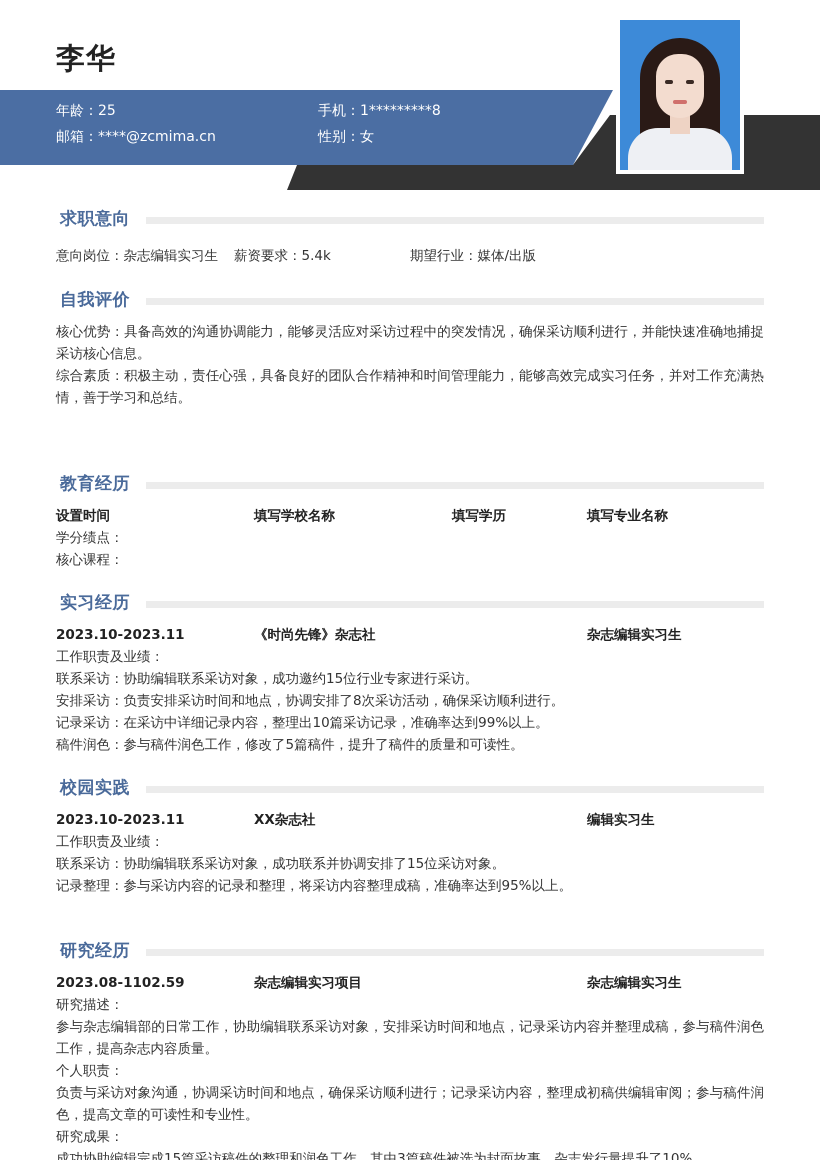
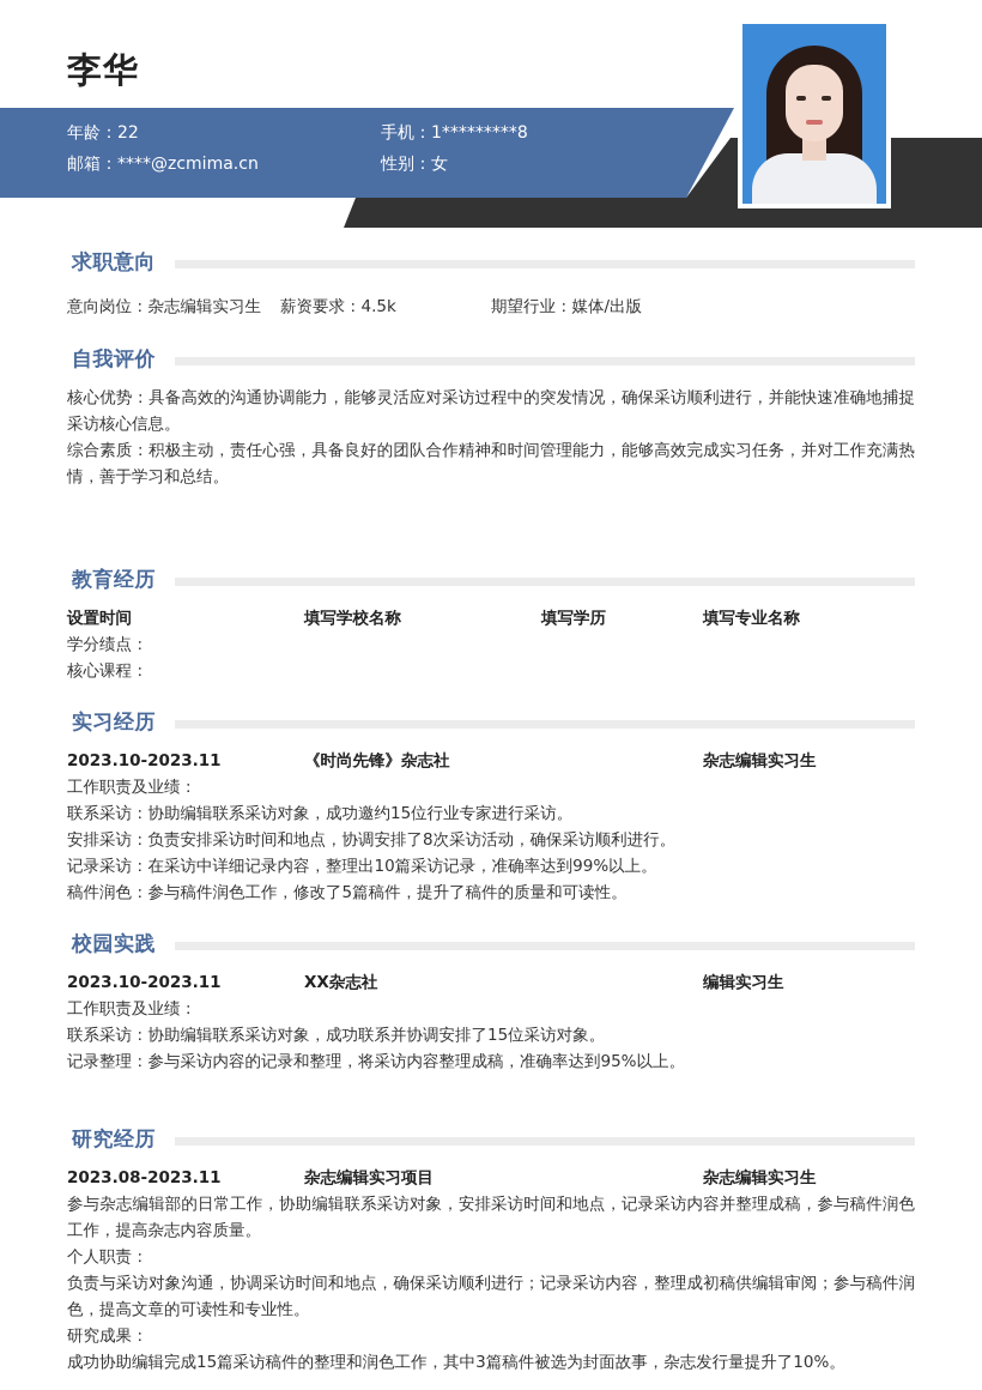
  李华
- 年龄：25
+ 年龄：22
  邮箱：****@zcmima.cn
  手机：1*********8
  性别：女
  求职意向
  意向岗位：杂志编辑实习生
- 薪资要求：5.4k
+ 薪资要求：4.5k
  期望行业：媒体/出版
  自我评价
  核心优势：具备高效的沟通协调能力，能够灵活应对采访过程中的突发情况，确保采访顺利进行，并能快速准确地捕捉采访核心信息。
  综合素质：积极主动，责任心强，具备良好的团队合作精神和时间管理能力，能够高效完成实习任务，并对工作充满热情，善于学习和总结。
  教育经历
  设置时间
  填写学校名称
  填写学历
  填写专业名称
  学分绩点：
  核心课程：
  实习经历
  2023.10-2023.11
  《时尚先锋》杂志社
  杂志编辑实习生
  工作职责及业绩：
  联系采访：协助编辑联系采访对象，成功邀约15位行业专家进行采访。
  安排采访：负责安排采访时间和地点，协调安排了8次采访活动，确保采访顺利进行。
  记录采访：在采访中详细记录内容，整理出10篇采访记录，准确率达到99%以上。
  稿件润色：参与稿件润色工作，修改了5篇稿件，提升了稿件的质量和可读性。
  校园实践
  2023.10-2023.11
  XX杂志社
  编辑实习生
  工作职责及业绩：
  联系采访：协助编辑联系采访对象，成功联系并协调安排了15位采访对象。
  记录整理：参与采访内容的记录和整理，将采访内容整理成稿，准确率达到95%以上。
  研究经历
- 2023.08-1102.59
+ 2023.08-2023.11
  杂志编辑实习项目
  杂志编辑实习生
- 研究描述：
  参与杂志编辑部的日常工作，协助编辑联系采访对象，安排采访时间和地点，记录采访内容并整理成稿，参与稿件润色工作，提高杂志内容质量。
  个人职责：
  负责与采访对象沟通，协调采访时间和地点，确保采访顺利进行；记录采访内容，整理成初稿供编辑审阅；参与稿件润色，提高文章的可读性和专业性。
  研究成果：
  成功协助编辑完成15篇采访稿件的整理和润色工作，其中3篇稿件被选为封面故事，杂志发行量提升了10%。
